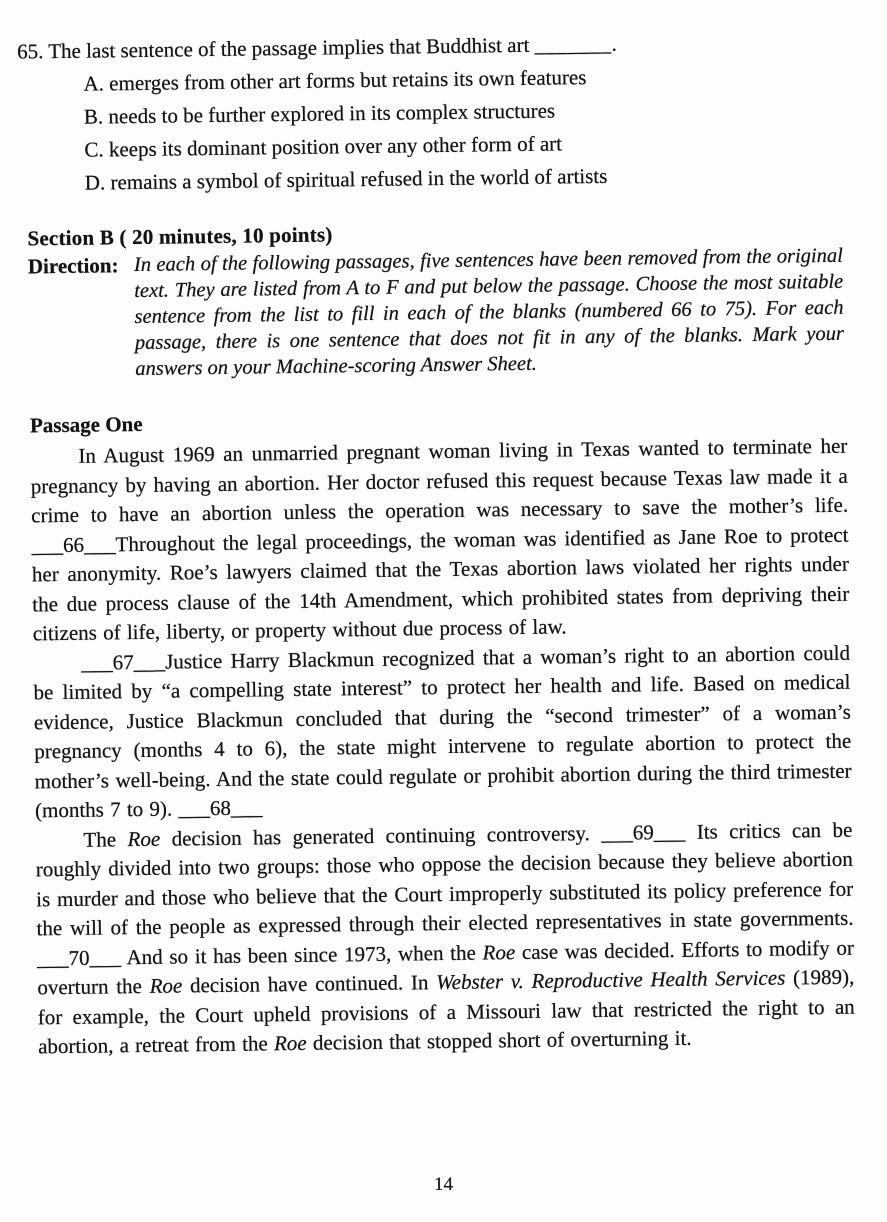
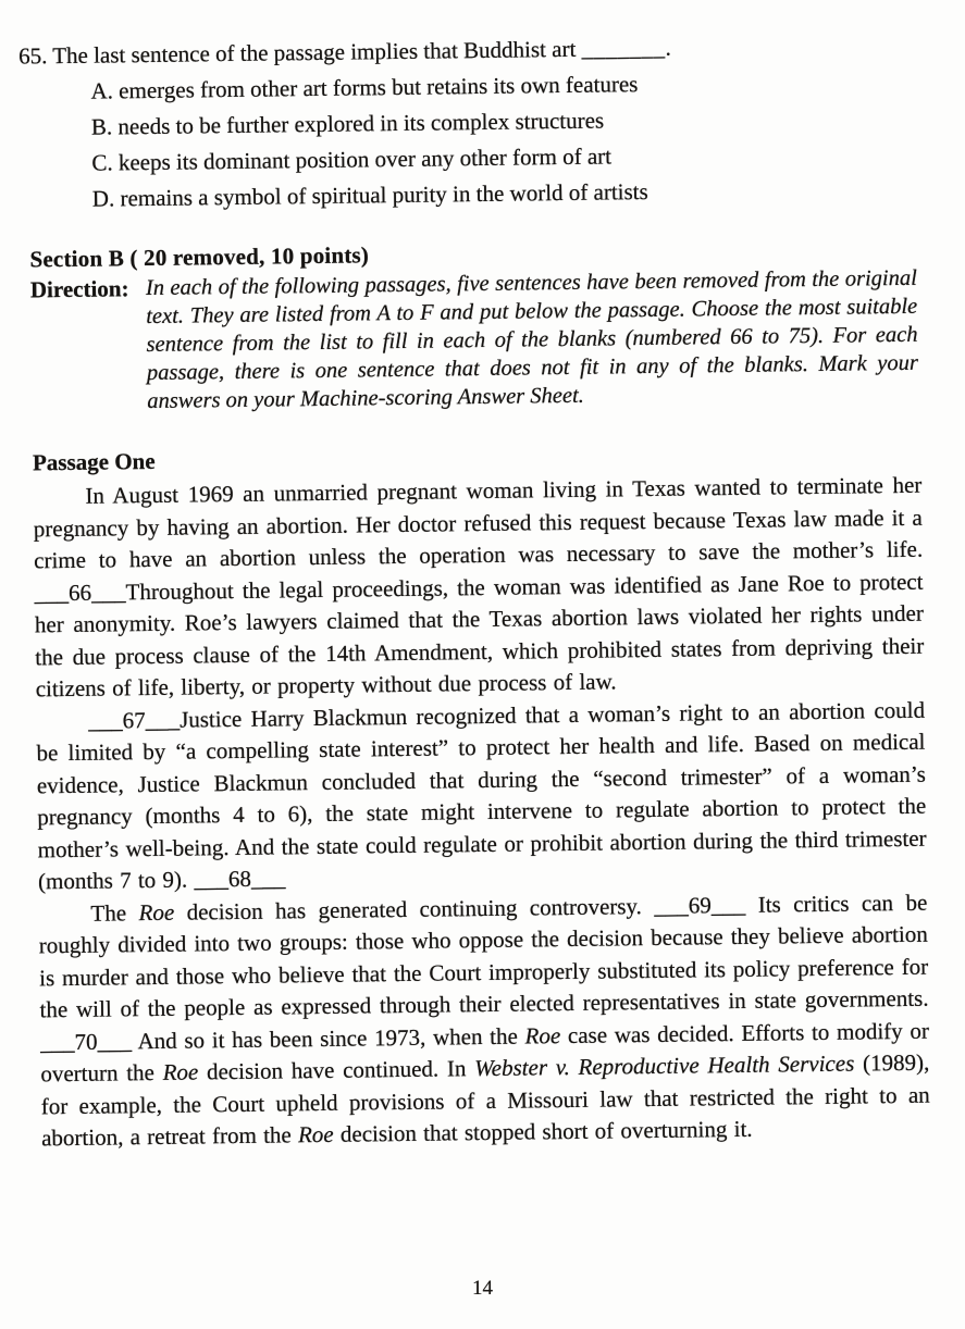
  65. The last sentence of the passage implies that Buddhist art _______.
  A. emerges from other art forms but retains its own features
  B. needs to be further explored in its complex structures
  C. keeps its dominant position over any other form of art
- D. remains a symbol of spiritual refused in the world of artists
+ D. remains a symbol of spiritual purity in the world of artists
- Section B ( 20 minutes, 10 points)
+ Section B ( 20 removed, 10 points)
  Direction:
  In each of the following passages, five sentences have been removed from the original text. They are listed from A to F and put below the passage. Choose the most suitable sentence from the list to fill in each of the blanks (numbered 66 to 75). For each passage, there is one sentence that does not fit in any of the blanks. Mark your answers on your Machine-scoring Answer Sheet.
  Passage One
  In August 1969 an unmarried pregnant woman living in Texas wanted to terminate her pregnancy by having an abortion. Her doctor refused this request because Texas law made it a crime to have an abortion unless the operation was necessary to save the mother’s life. ___66___Throughout the legal proceedings, the woman was identified as Jane Roe to protect her anonymity. Roe’s lawyers claimed that the Texas abortion laws violated her rights under the due process clause of the 14th Amendment, which prohibited states from depriving their citizens of life, liberty, or property without due process of law.
  ___67___Justice Harry Blackmun recognized that a woman’s right to an abortion could be limited by “a compelling state interest” to protect her health and life. Based on medical evidence, Justice Blackmun concluded that during the “second trimester” of a woman’s pregnancy (months 4 to 6), the state might intervene to regulate abortion to protect the mother’s well-being. And the state could regulate or prohibit abortion during the third trimester (months 7 to 9). ___68___
  The Roe decision has generated continuing controversy. ___69___ Its critics can be roughly divided into two groups: those who oppose the decision because they believe abortion is murder and those who believe that the Court improperly substituted its policy preference for the will of the people as expressed through their elected representatives in state governments. ___70___ And so it has been since 1973, when the Roe case was decided. Efforts to modify or overturn the Roe decision have continued. In Webster v. Reproductive Health Services (1989), for example, the Court upheld provisions of a Missouri law that restricted the right to an abortion, a retreat from the Roe decision that stopped short of overturning it.
  14
